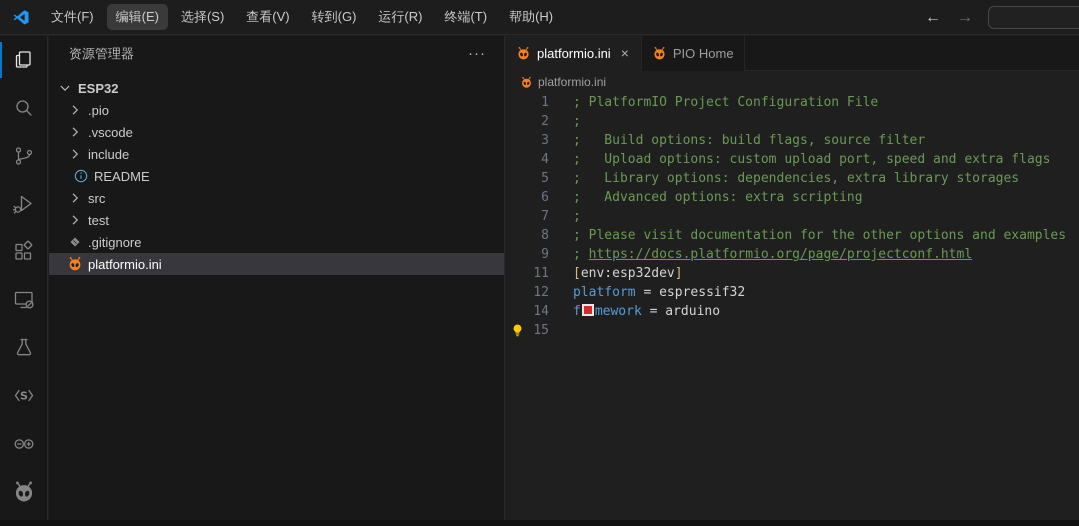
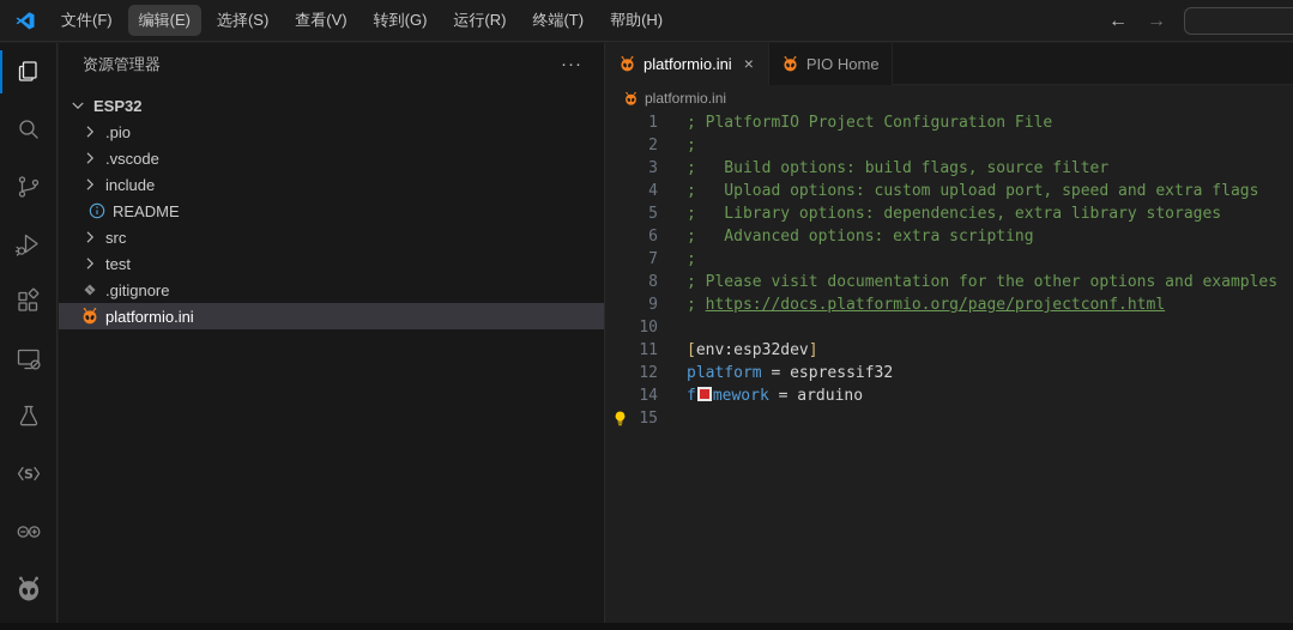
  文件(F)
  编辑(E)
  选择(S)
  查看(V)
  转到(G)
  运行(R)
  终端(T)
  帮助(H)
  ←
  →
  S
  资源管理器
  ···
  ESP32
  .pio
  .vscode
  include
  README
  src
  test
  .gitignore
  platformio.ini
  platformio.ini
  ×
  PIO Home
  platformio.ini
  1
  ; PlatformIO Project Configuration File
  2
  ;
  3
  ; Build options: build flags, source filter
  4
  ; Upload options: custom upload port, speed and extra flags
  5
  ; Library options: dependencies, extra library storages
  6
  ; Advanced options: extra scripting
  7
  ;
  8
  ; Please visit documentation for the other options and examples
  9
  ; https://docs.platformio.org/page/projectconf.html
+ 10
  11
  [env:esp32dev]
  12
  platform = espressif32
  14
  f mework = arduino
  15
